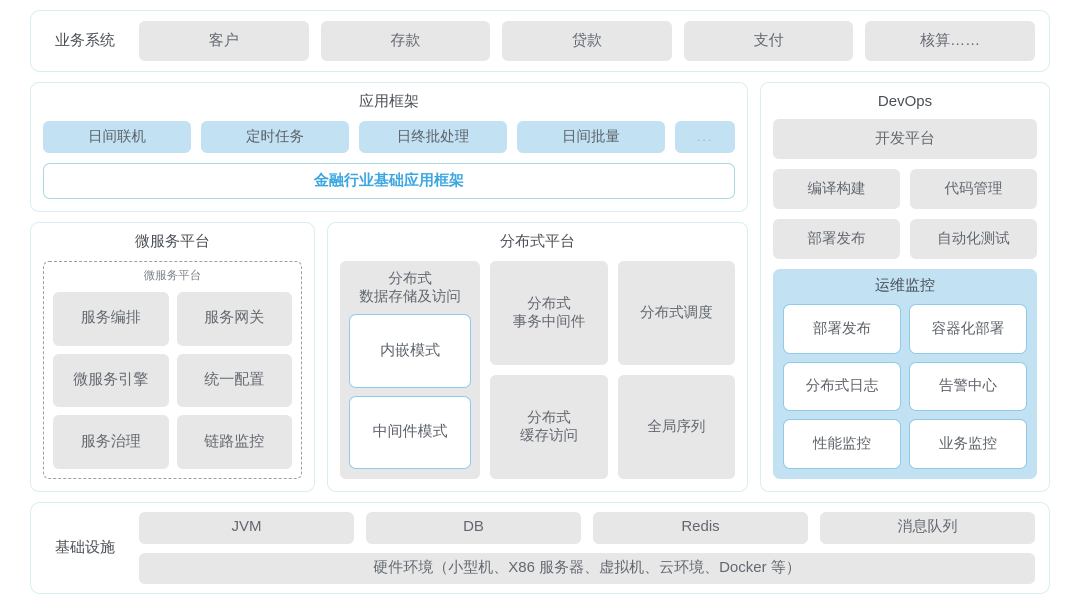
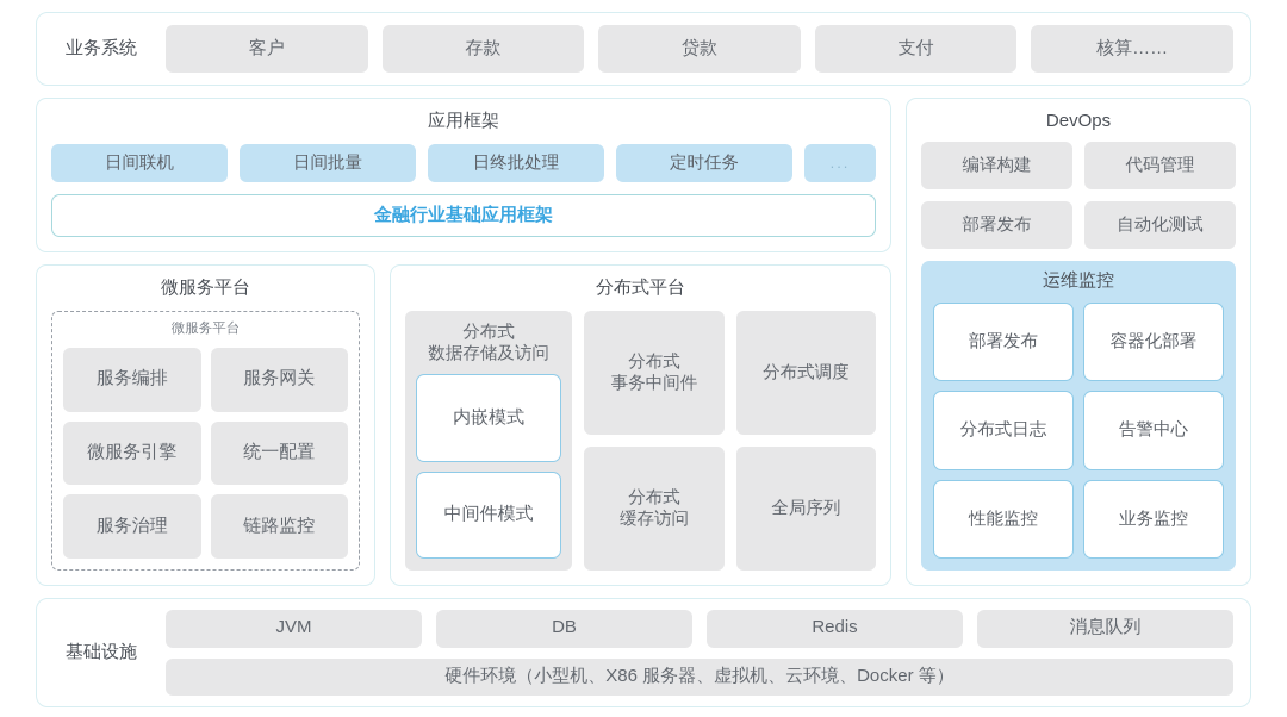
  业务系统
  客户
  存款
  贷款
  支付
  核算……
  应用框架
  日间联机
- 定时任务
+ 日间批量
  日终批处理
- 日间批量
+ 定时任务
  ...
  金融行业基础应用框架
  微服务平台
  微服务平台
  服务编排
  服务网关
  微服务引擎
  统一配置
  服务治理
  链路监控
  分布式平台
  分布式
  数据存储及访问
  内嵌模式
  中间件模式
  分布式
  事务中间件
  分布式调度
  分布式
  缓存访问
  全局序列
  DevOps
- 开发平台
  编译构建
  代码管理
  部署发布
  自动化测试
  运维监控
  部署发布
  容器化部署
  分布式日志
  告警中心
  性能监控
  业务监控
  基础设施
  JVM
  DB
  Redis
  消息队列
  硬件环境（小型机、X86 服务器、虚拟机、云环境、Docker 等）
